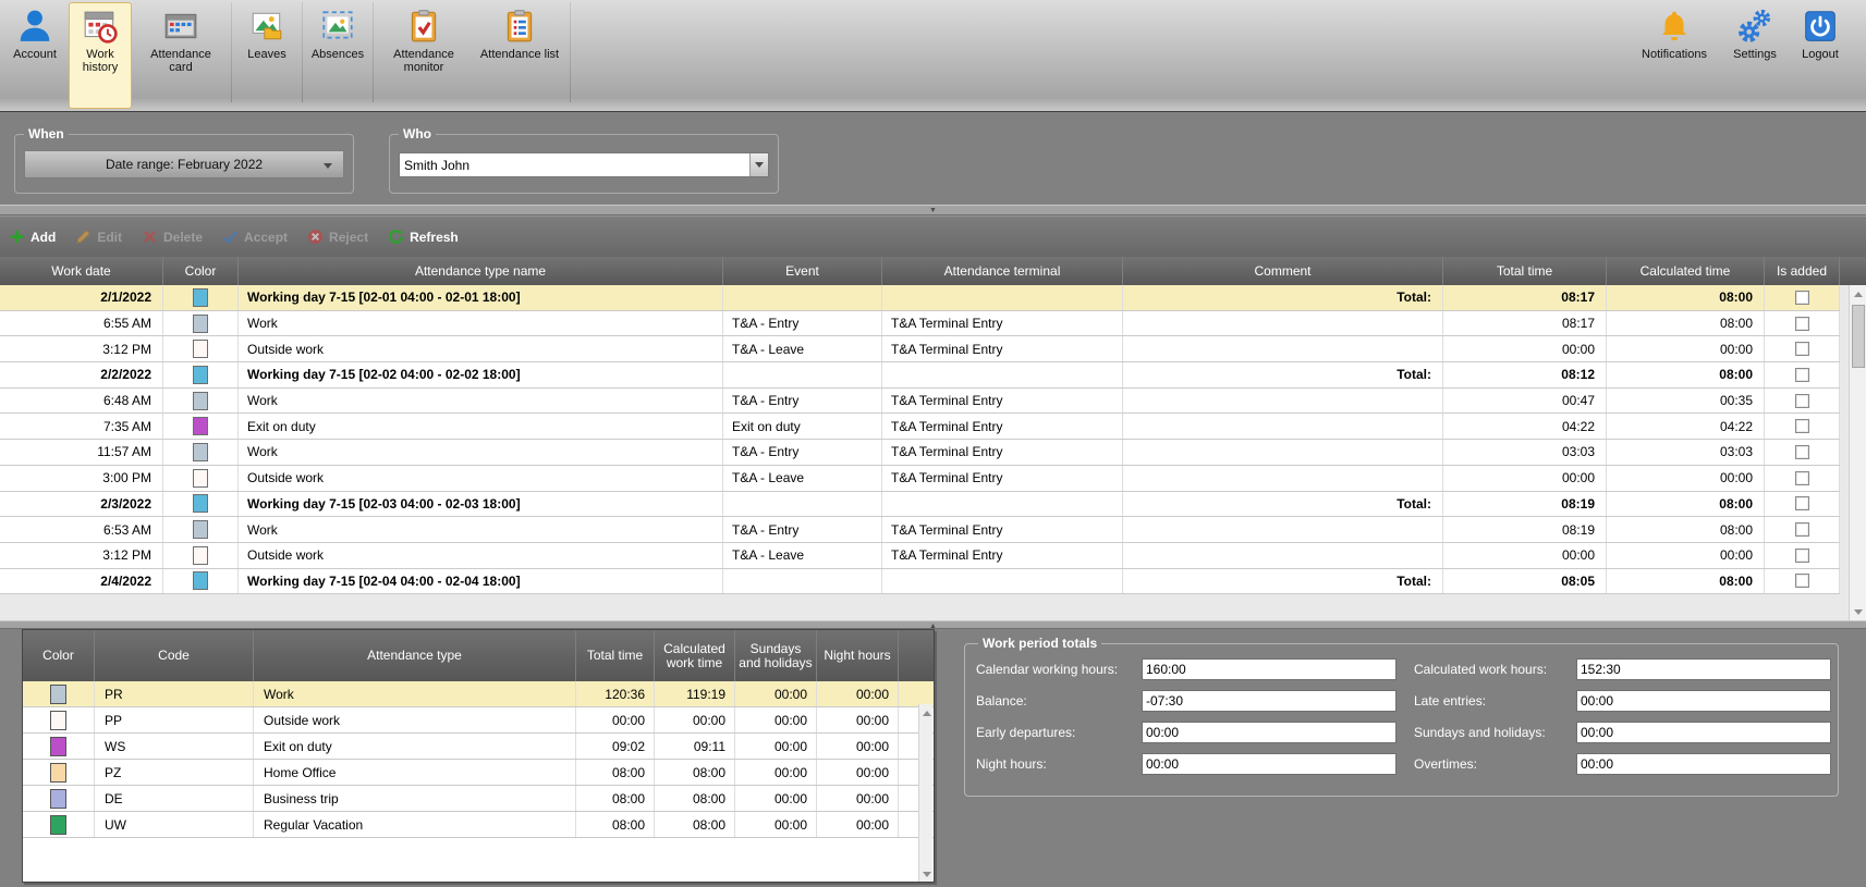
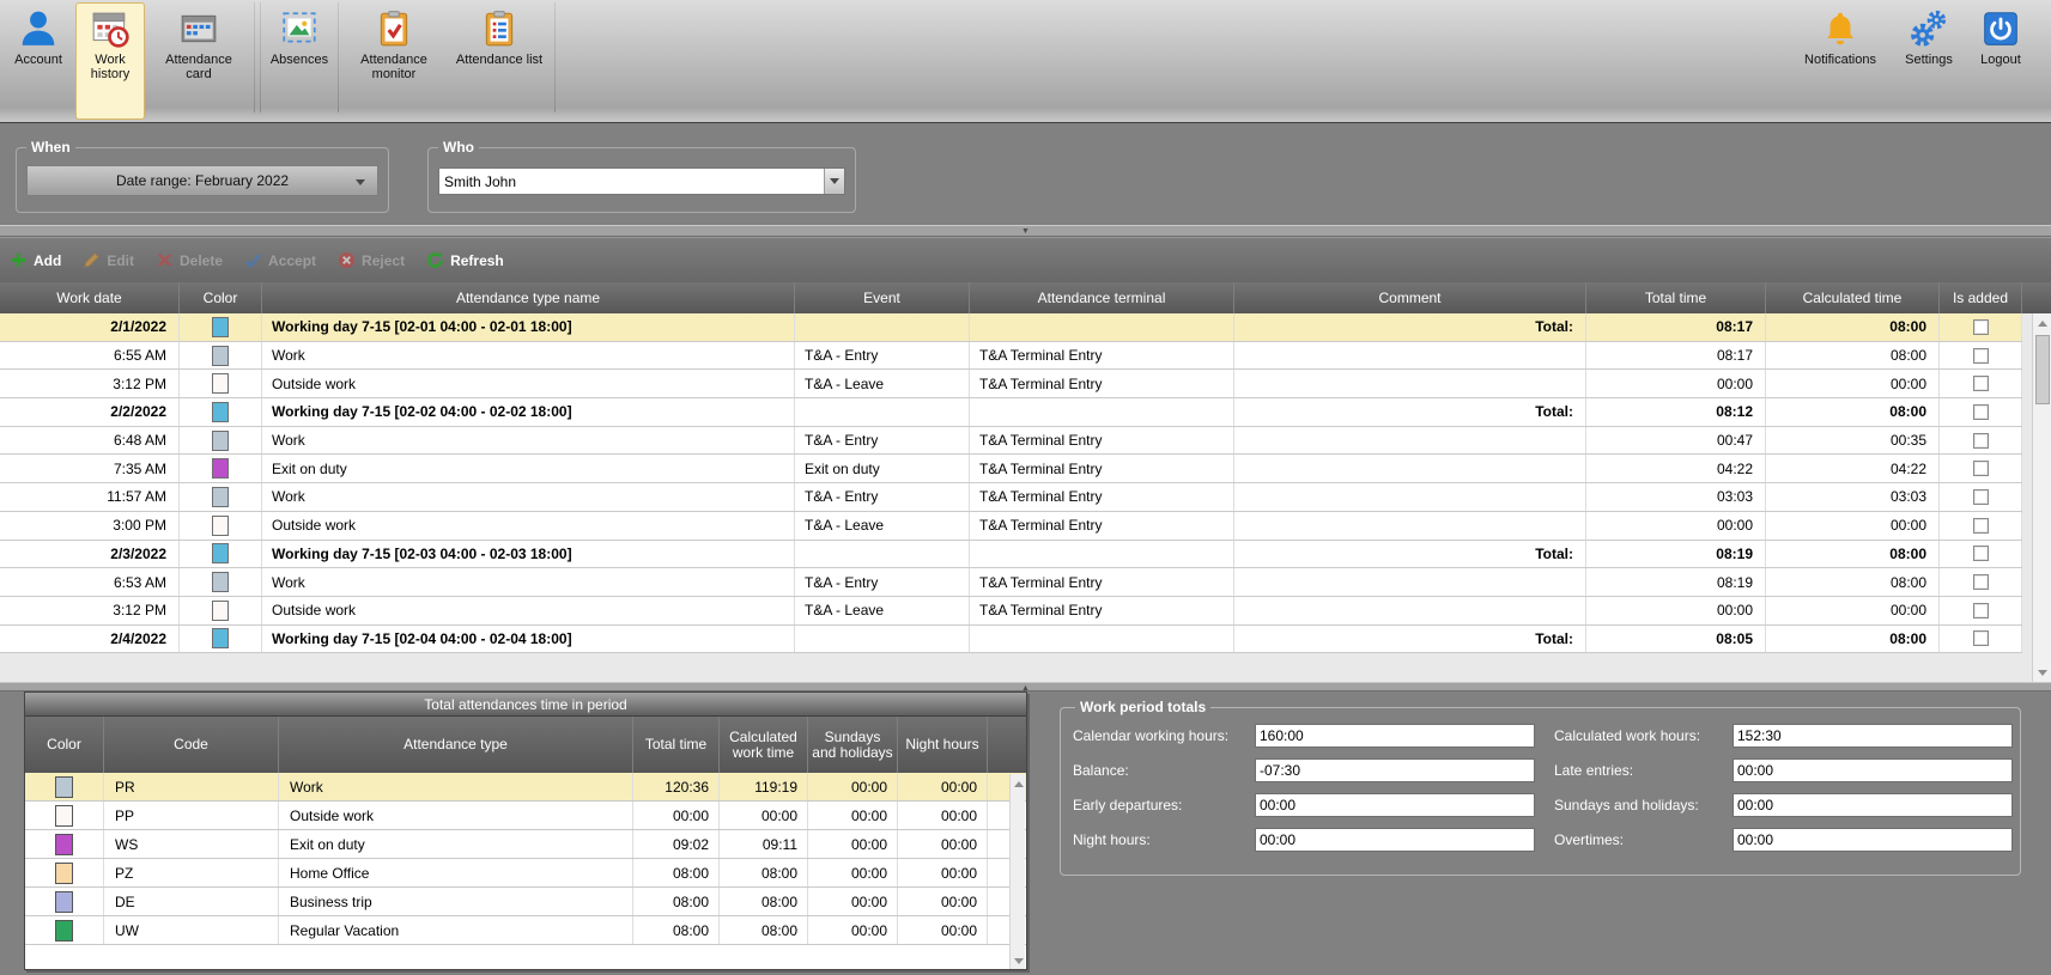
  Account
  Work history
  Attendance card
- Leaves
  Absences
  Attendance monitor
  Attendance list
  Notifications
  Settings
  Logout
  When
  Date range: February 2022
  Who
  Smith John
  Add
  Edit
  Delete
  Accept
  Reject
  Refresh
  Work date
  Color
  Attendance type name
  Event
  Attendance terminal
  Comment
  Total time
  Calculated time
  Is added
  2/1/2022
  Working day 7-15 [02-01 04:00 - 02-01 18:00]
  Total:
  08:17
  08:00
  6:55 AM
  Work
  T&A - Entry
  T&A Terminal Entry
  08:17
  08:00
  3:12 PM
  Outside work
  T&A - Leave
  T&A Terminal Entry
  00:00
  00:00
  2/2/2022
  Working day 7-15 [02-02 04:00 - 02-02 18:00]
  Total:
  08:12
  08:00
  6:48 AM
  Work
  T&A - Entry
  T&A Terminal Entry
  00:47
  00:35
  7:35 AM
  Exit on duty
  Exit on duty
  T&A Terminal Entry
  04:22
  04:22
  11:57 AM
  Work
  T&A - Entry
  T&A Terminal Entry
  03:03
  03:03
  3:00 PM
  Outside work
  T&A - Leave
  T&A Terminal Entry
  00:00
  00:00
  2/3/2022
  Working day 7-15 [02-03 04:00 - 02-03 18:00]
  Total:
  08:19
  08:00
  6:53 AM
  Work
  T&A - Entry
  T&A Terminal Entry
  08:19
  08:00
  3:12 PM
  Outside work
  T&A - Leave
  T&A Terminal Entry
  00:00
  00:00
  2/4/2022
  Working day 7-15 [02-04 04:00 - 02-04 18:00]
  Total:
  08:05
  08:00
+ Total attendances time in period
  Color
  Code
  Attendance type
  Total time
  Calculated work time
  Sundays and holidays
  Night hours
  PR
  Work
  120:36
  119:19
  00:00
  00:00
  PP
  Outside work
  00:00
  00:00
  00:00
  00:00
  WS
  Exit on duty
  09:02
  09:11
  00:00
  00:00
  PZ
  Home Office
  08:00
  08:00
  00:00
  00:00
  DE
  Business trip
  08:00
  08:00
  00:00
  00:00
  UW
  Regular Vacation
  08:00
  08:00
  00:00
  00:00
  Work period totals
  Calendar working hours:
  160:00
  Calculated work hours:
  152:30
  Balance:
  -07:30
  Late entries:
  00:00
  Early departures:
  00:00
  Sundays and holidays:
  00:00
  Night hours:
  00:00
  Overtimes:
  00:00
